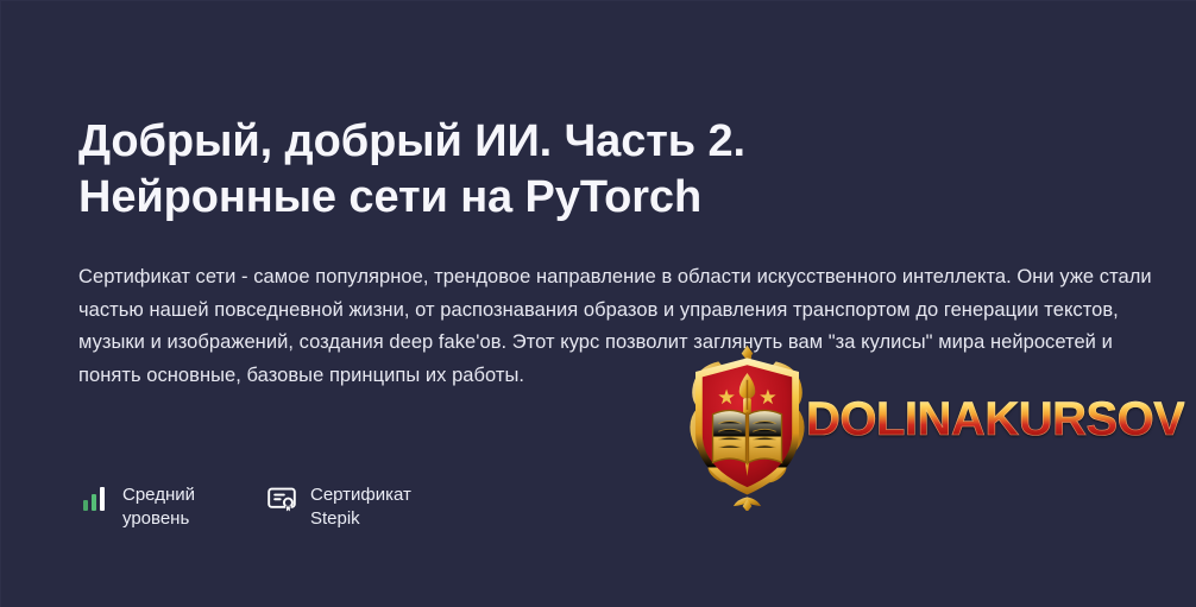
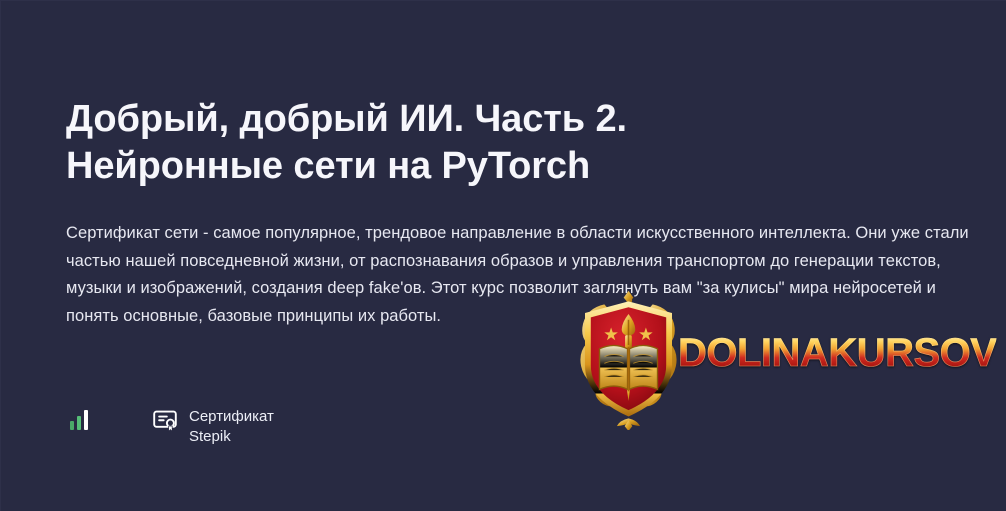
  Добрый, добрый ИИ. Часть 2. Нейронные сети на PyTorch
  Сертификат сети - самое популярное, трендовое направление в области искусственного интеллекта. Они уже стали частью нашей повседневной жизни, от распознавания образов и управления транспортом до генерации текстов, музыки и изображений, создания deep fake'ов. Этот курс позволит заглянуть вам "за кулисы" мира нейросетей и понять основные, базовые принципы их работы.
- Средний
- уровень
  Сертификат
  Stepik
  DOLINAKURSOV
